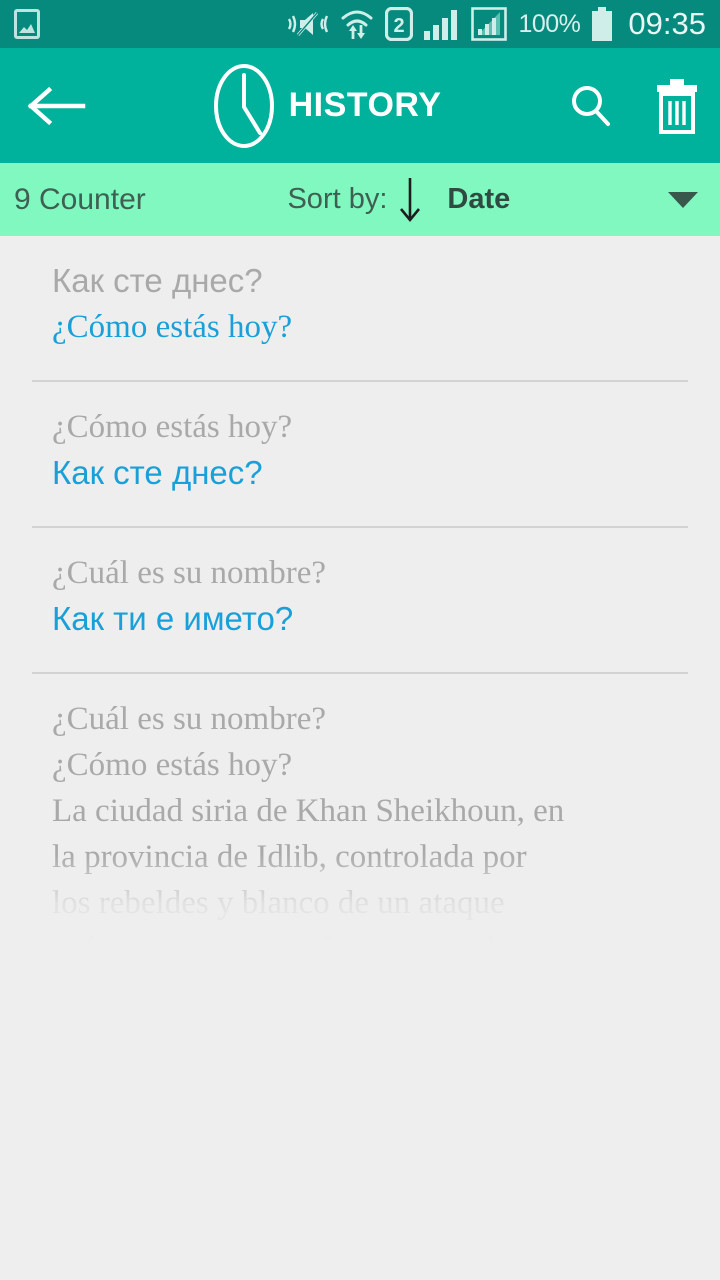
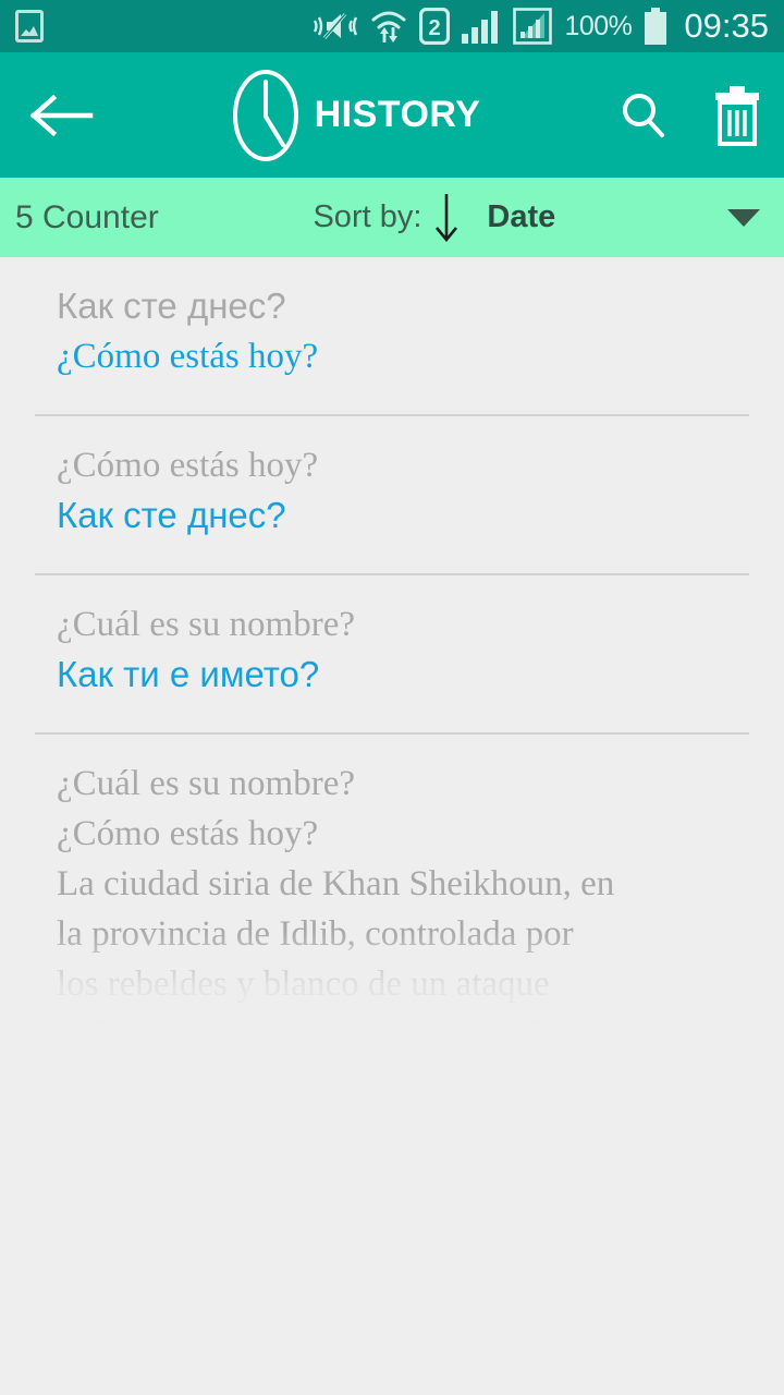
  2
  100%
  09:35
  HISTORY
- 9 Counter
+ 5 Counter
  Sort by:
  Date
  Как сте днес?
  ¿Cómo estás hoy?
  ¿Cómo estás hoy?
  Как сте днес?
  ¿Cuál es su nombre?
  Как ти е името?
  ¿Cuál es su nombre?
  ¿Cómo estás hoy?
  La ciudad siria de Khan Sheikhoun, en
